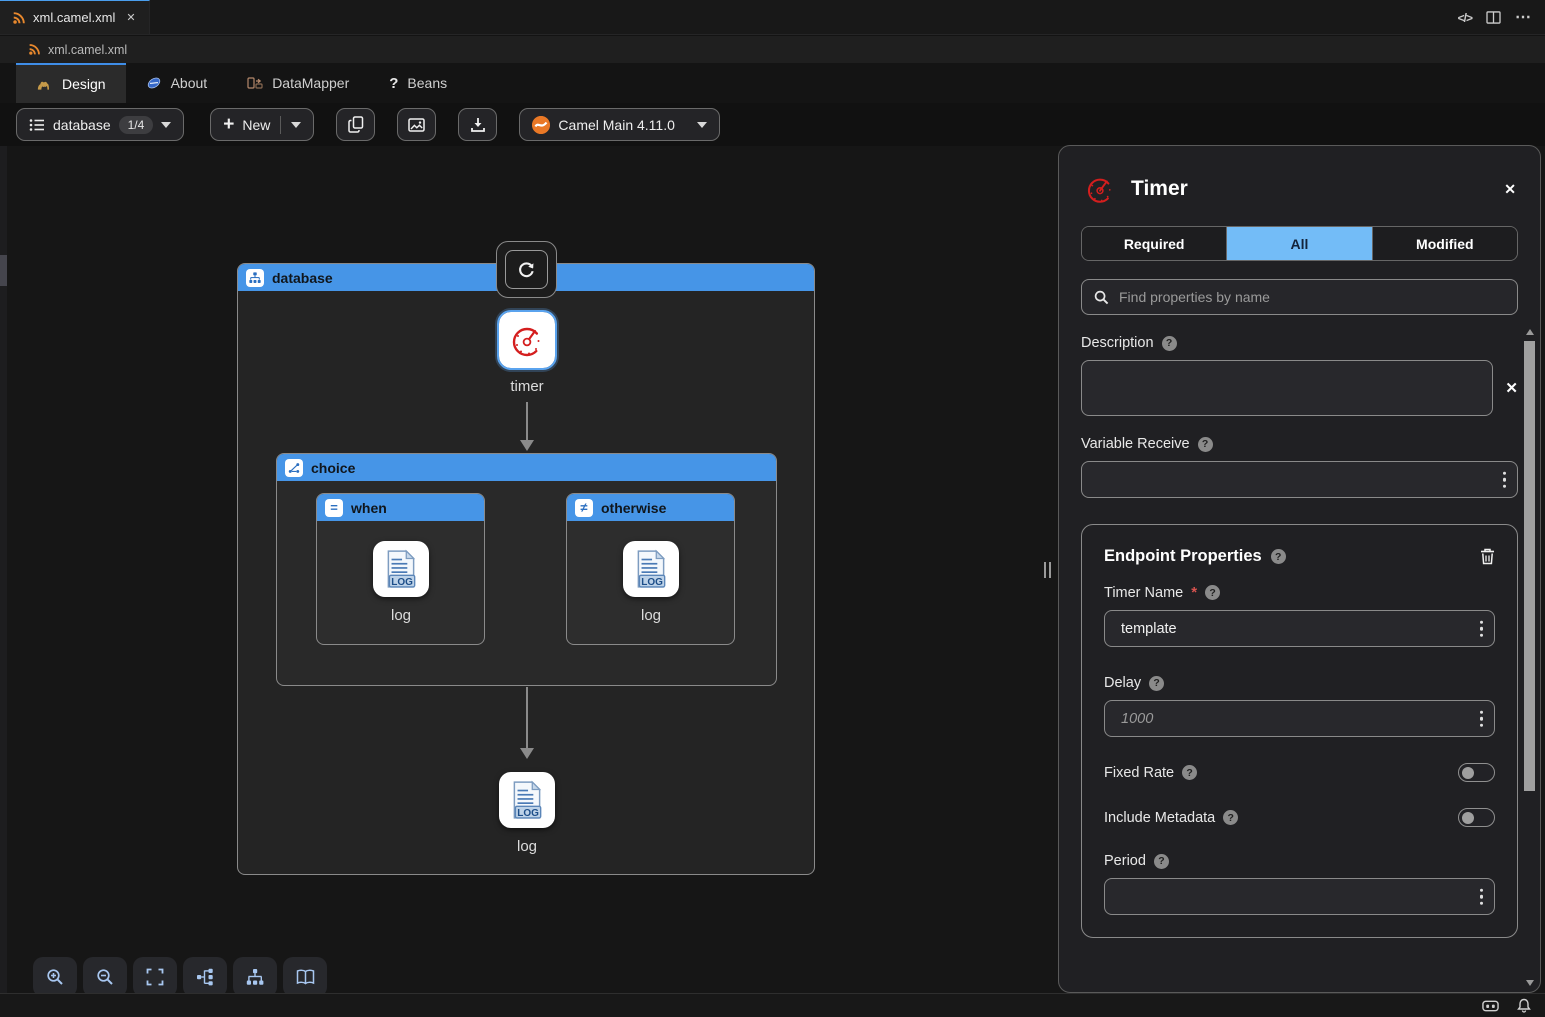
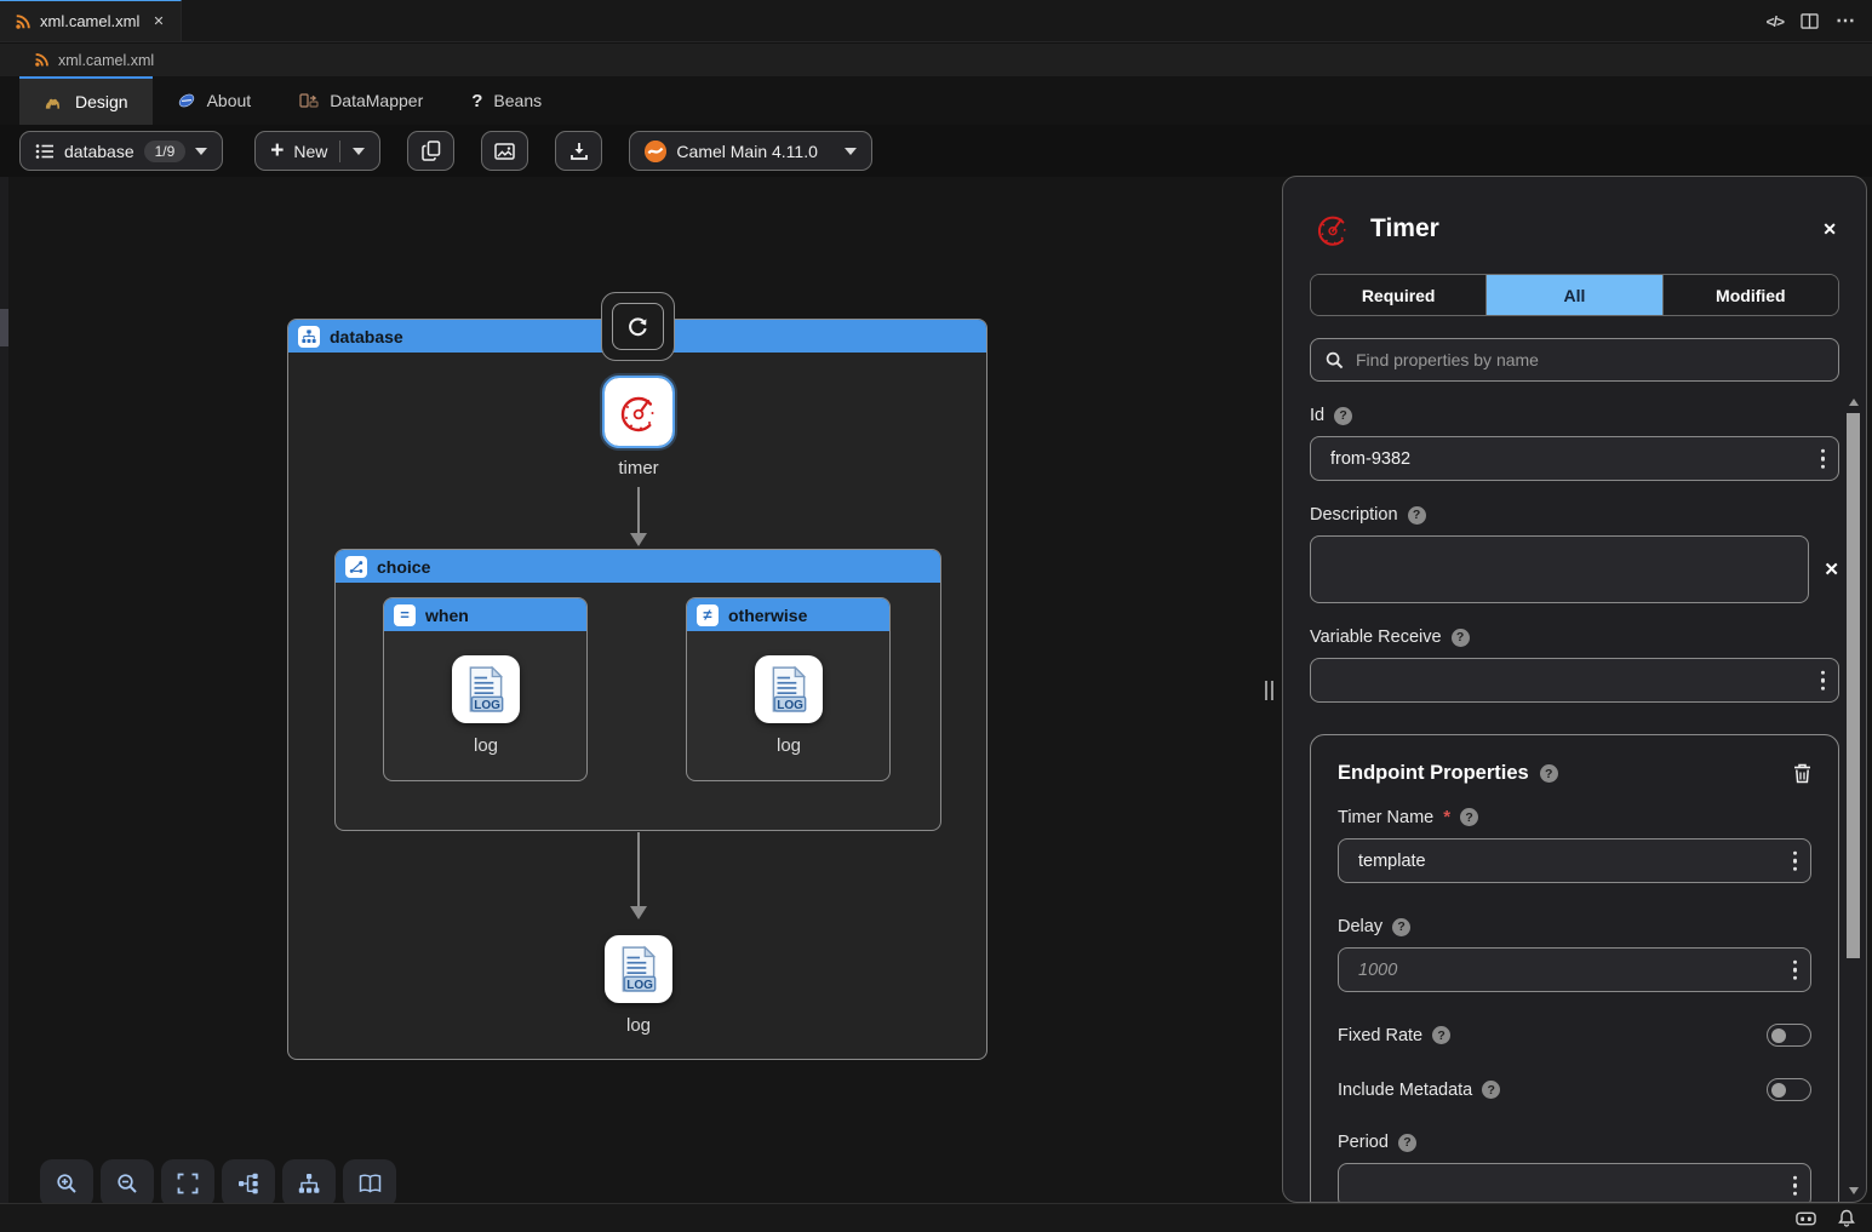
  xml.camel.xml
  xml.camel.xml
  Design
  About
  DataMapper
  Beans
  database
- 1/4
+ 1/9
  New
  Camel Main 4.11.0
  database
  choice
  when
  otherwise
  timer
  LOG
  log
  LOG
  log
  LOG
  log
  Timer
  Required
  All
  Modified
  Find properties by name
+ Id
+ from-9382
  Description
  Variable Receive
  Endpoint Properties
  Timer Name
  template
  Delay
  1000
  Fixed Rate
  Include Metadata
  Period
